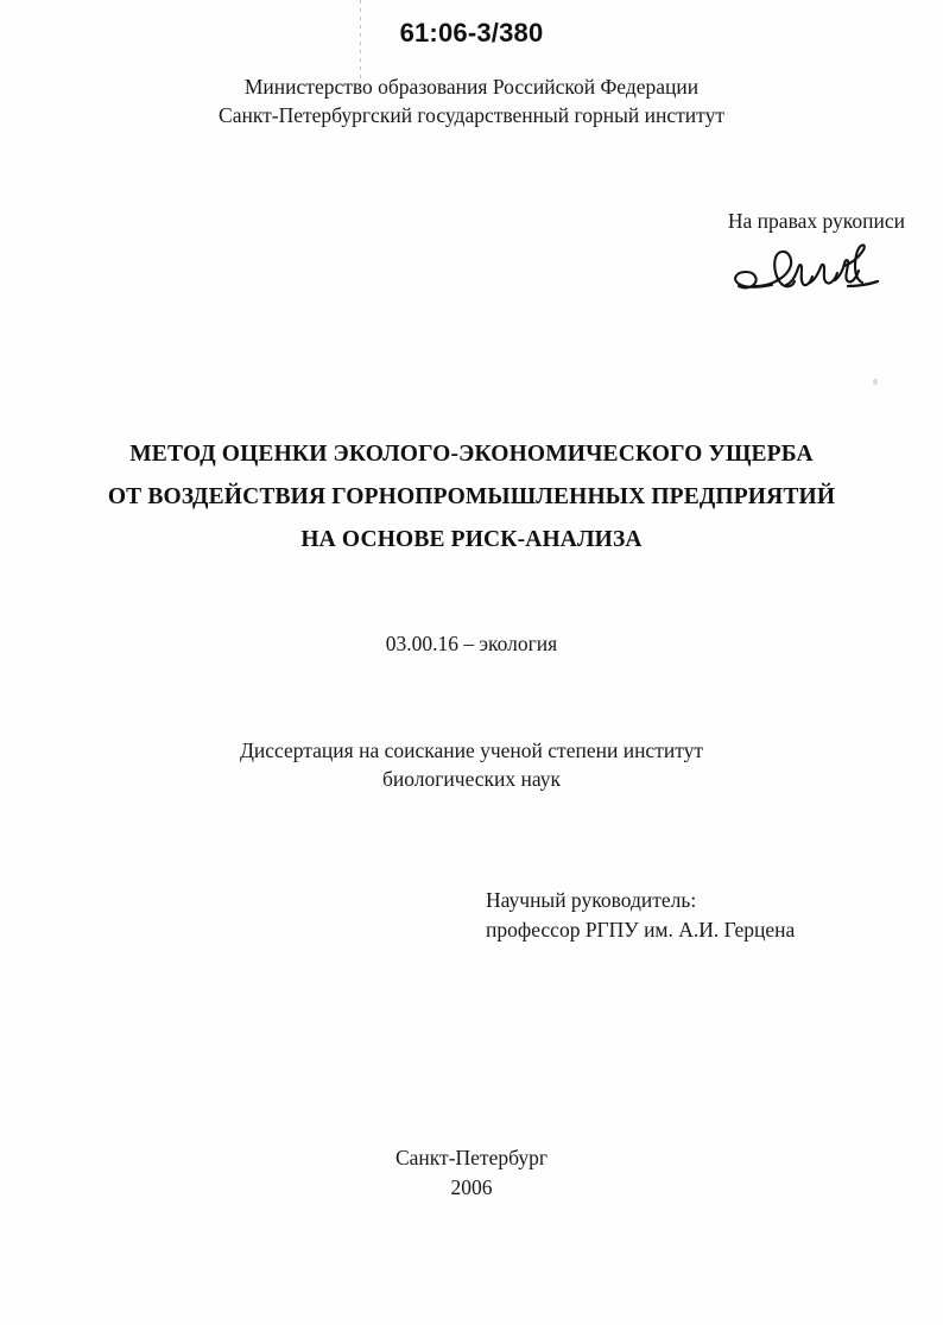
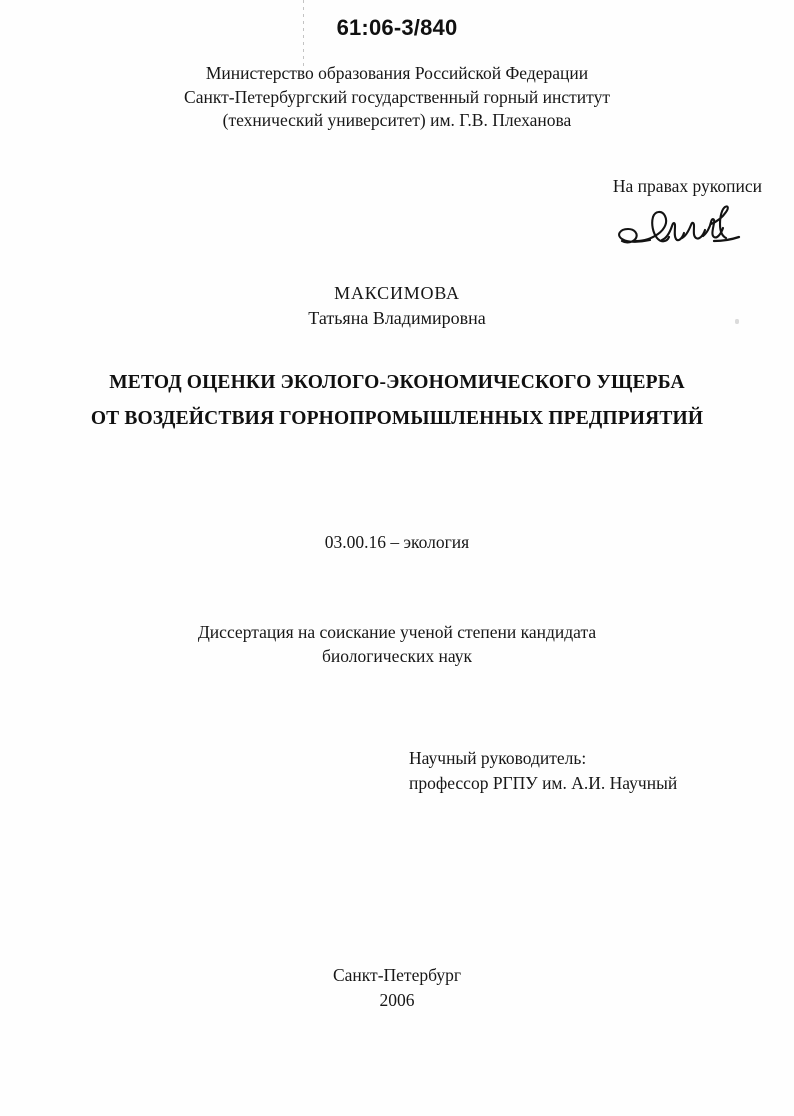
- 61:06-3/380
+ 61:06-3/840
  Министерство образования Российской Федерации
  Санкт-Петербургский государственный горный институт
+ (технический университет) им. Г.В. Плеханова
  На правах рукописи
+ МАКСИМОВА
+ Татьяна Владимировна
  МЕТОД ОЦЕНКИ ЭКОЛОГО-ЭКОНОМИЧЕСКОГО УЩЕРБА
  ОТ ВОЗДЕЙСТВИЯ ГОРНОПРОМЫШЛЕННЫХ ПРЕДПРИЯТИЙ
- НА ОСНОВЕ РИСК-АНАЛИЗА
  03.00.16 – экология
- Диссертация на соискание ученой степени институт
+ Диссертация на соискание ученой степени кандидата
  биологических наук
  Научный руководитель:
- профессор РГПУ им. А.И. Герцена
+ профессор РГПУ им. А.И. Научный
  Санкт-Петербург
  2006
